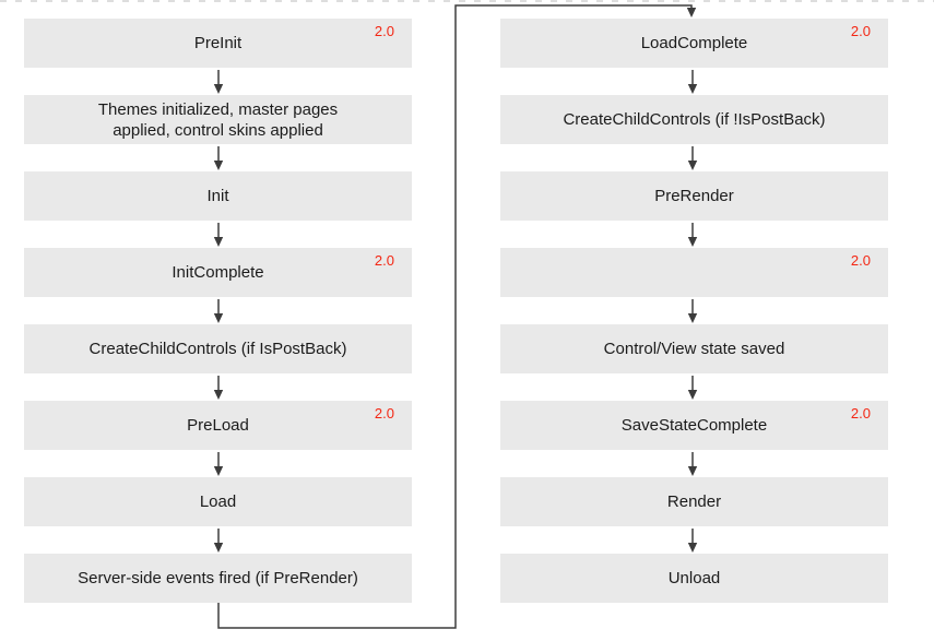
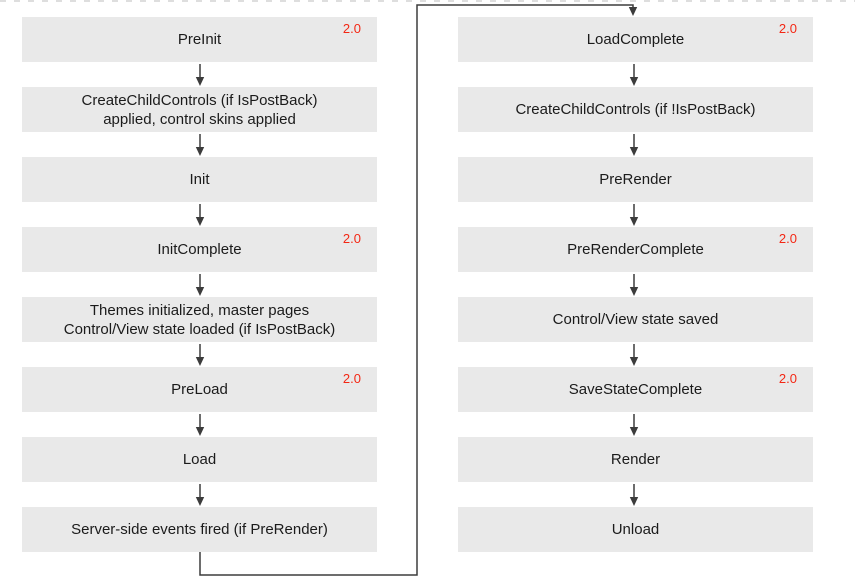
  PreInit
  2.0
- Themes initialized, master pages
+ CreateChildControls (if IsPostBack)
  applied, control skins applied
  Init
  InitComplete
  2.0
- CreateChildControls (if IsPostBack)
+ Themes initialized, master pages
+ Control/View state loaded (if IsPostBack)
  PreLoad
  2.0
  Load
  Server-side events fired (if PreRender)
  LoadComplete
  2.0
  CreateChildControls (if !IsPostBack)
  PreRender
+ PreRenderComplete
  2.0
  Control/View state saved
  SaveStateComplete
  2.0
  Render
  Unload
